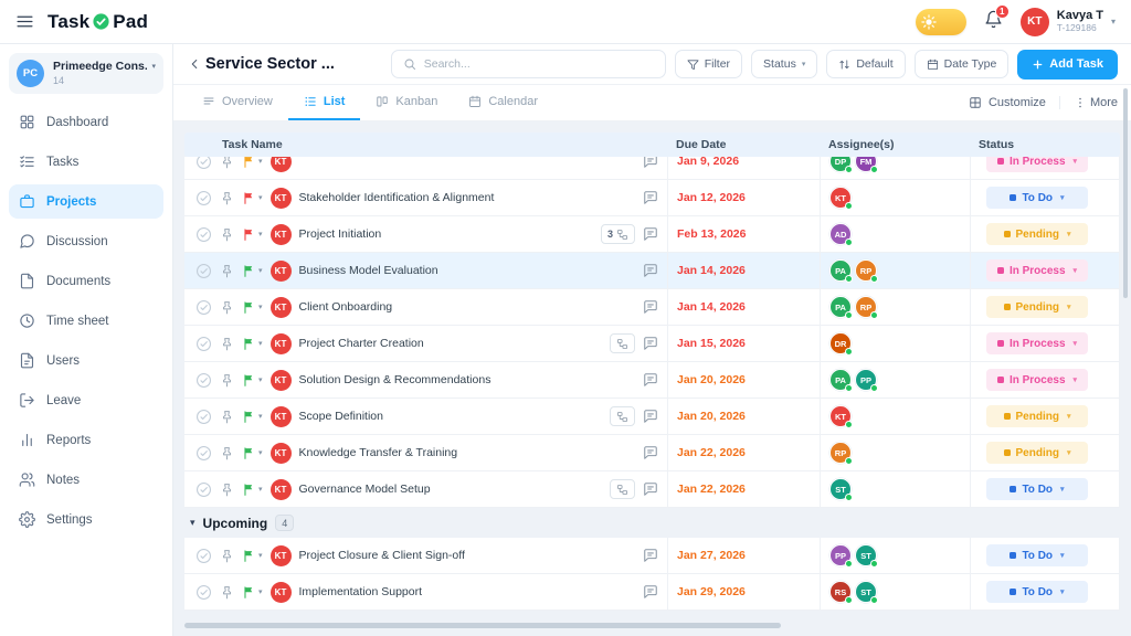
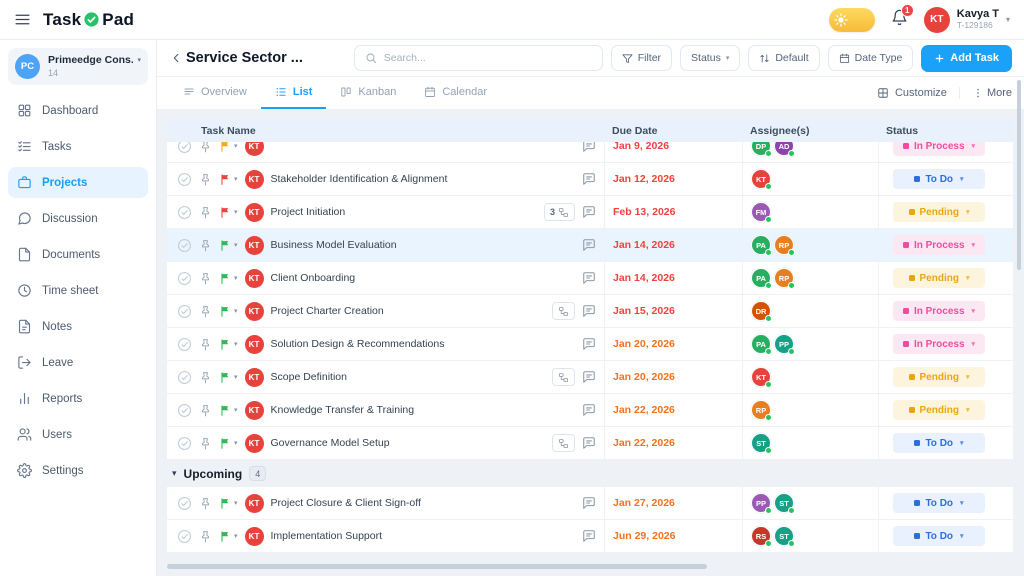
  Task
  Pad
  1
  KT
  Kavya T
  T-129186
  ▾
  PC
  Primeedge Cons.
  14
  Dashboard
  Tasks
  Projects
  Discussion
  Documents
  Time sheet
- Users
+ Notes
  Leave
  Reports
- Notes
+ Users
  Settings
  Service Sector ...
  Search...
  Filter
  Status
  Default
  Date Type
  Add Task
  Overview
  List
  Kanban
  Calendar
  Customize
  More
  Task Name
  Due Date
  Assignee(s)
  Status
  KT
  Jan 9, 2026
  DP
- FM
+ AD
  In Process
  KT
  Stakeholder Identification & Alignment
  Jan 12, 2026
  KT
  To Do
  KT
  Project Initiation
  3
  Feb 13, 2026
- AD
+ FM
  Pending
  KT
  Business Model Evaluation
  Jan 14, 2026
  PA
  RP
  In Process
  KT
  Client Onboarding
  Jan 14, 2026
  PA
  RP
  Pending
  KT
  Project Charter Creation
  Jan 15, 2026
  DR
  In Process
  KT
  Solution Design & Recommendations
  Jan 20, 2026
  PA
  PP
  In Process
  KT
  Scope Definition
  Jan 20, 2026
  KT
  Pending
  KT
  Knowledge Transfer & Training
  Jan 22, 2026
  RP
  Pending
  KT
  Governance Model Setup
  Jan 22, 2026
  ST
  To Do
  ▾
  Upcoming
  4
  KT
  Project Closure & Client Sign-off
  Jan 27, 2026
  PP
  ST
  To Do
  KT
  Implementation Support
- Jan 29, 2026
+ Jun 29, 2026
  RS
  ST
  To Do
